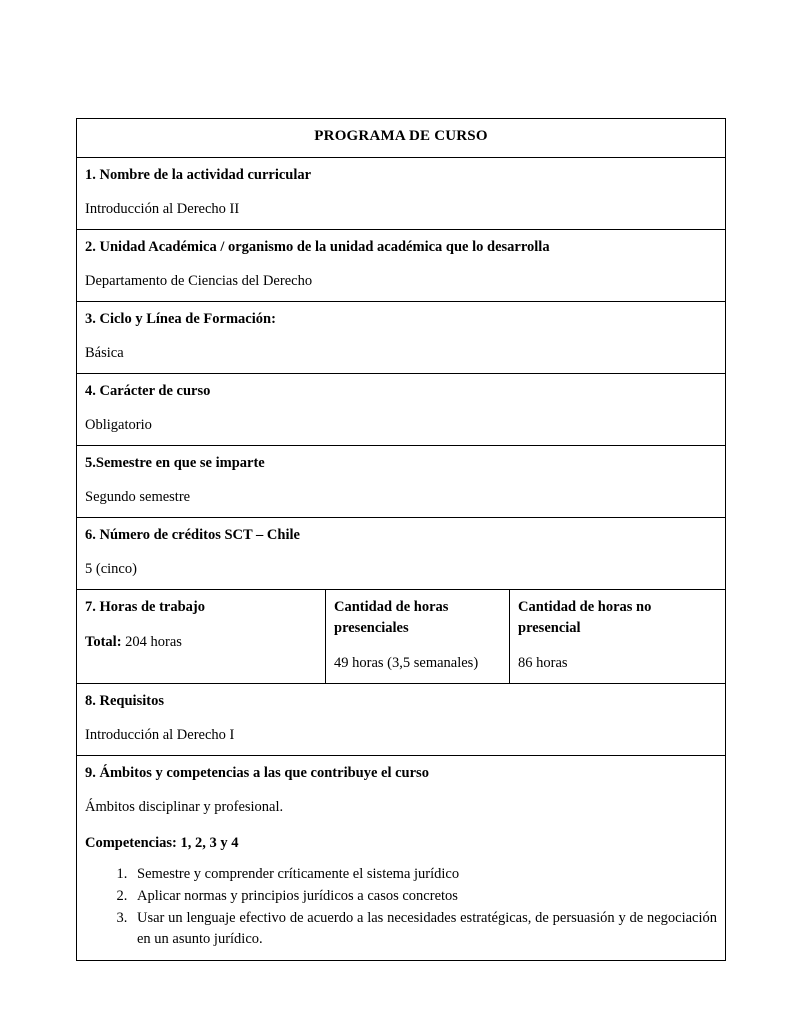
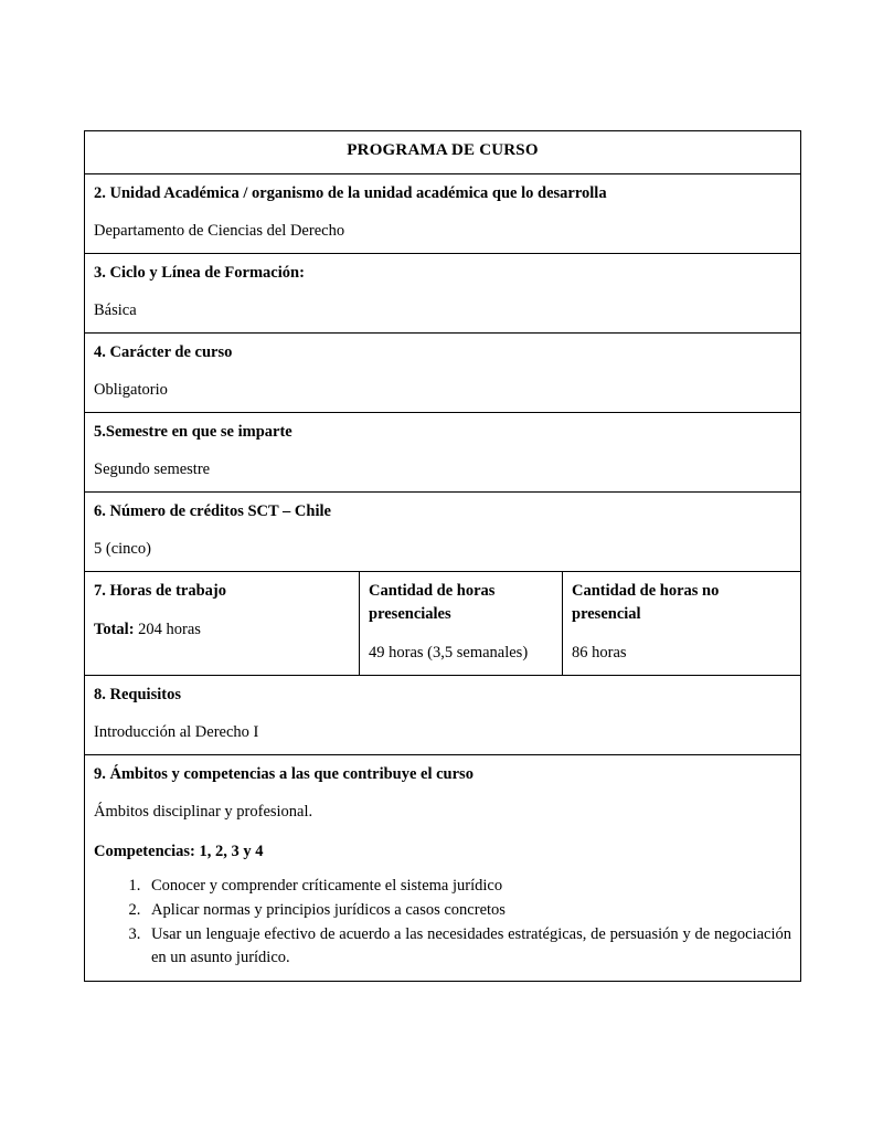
  PROGRAMA DE CURSO
- 1. Nombre de la actividad curricular Introducción al Derecho II
  2. Unidad Académica / organismo de la unidad académica que lo desarrolla Departamento de Ciencias del Derecho
  3. Ciclo y Línea de Formación: Básica
  4. Carácter de curso Obligatorio
  5.Semestre en que se imparte Segundo semestre
  6. Número de créditos SCT – Chile 5 (cinco)
  7. Horas de trabajo Total: 204 horas	Cantidad de horas presenciales 49 horas (3,5 semanales)	Cantidad de horas no presencial 86 horas
  8. Requisitos Introducción al Derecho I
- 9. Ámbitos y competencias a las que contribuye el curso Ámbitos disciplinar y profesional. Competencias: 1, 2, 3 y 4 Semestre y comprender críticamente el sistema jurídico Aplicar normas y principios jurídicos a casos concretos Usar un lenguaje efectivo de acuerdo a las necesidades estratégicas, de persuasión y de negociación en un asunto jurídico.
+ 9. Ámbitos y competencias a las que contribuye el curso Ámbitos disciplinar y profesional. Competencias: 1, 2, 3 y 4 Conocer y comprender críticamente el sistema jurídico Aplicar normas y principios jurídicos a casos concretos Usar un lenguaje efectivo de acuerdo a las necesidades estratégicas, de persuasión y de negociación en un asunto jurídico.
